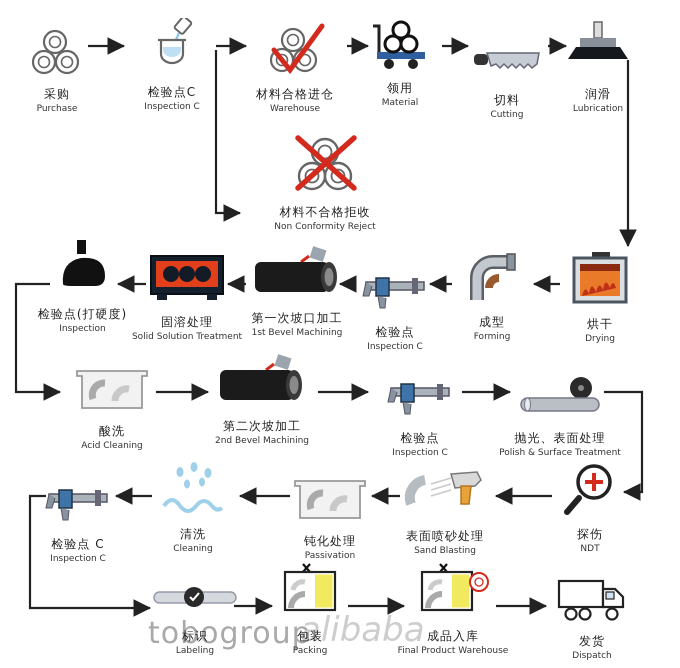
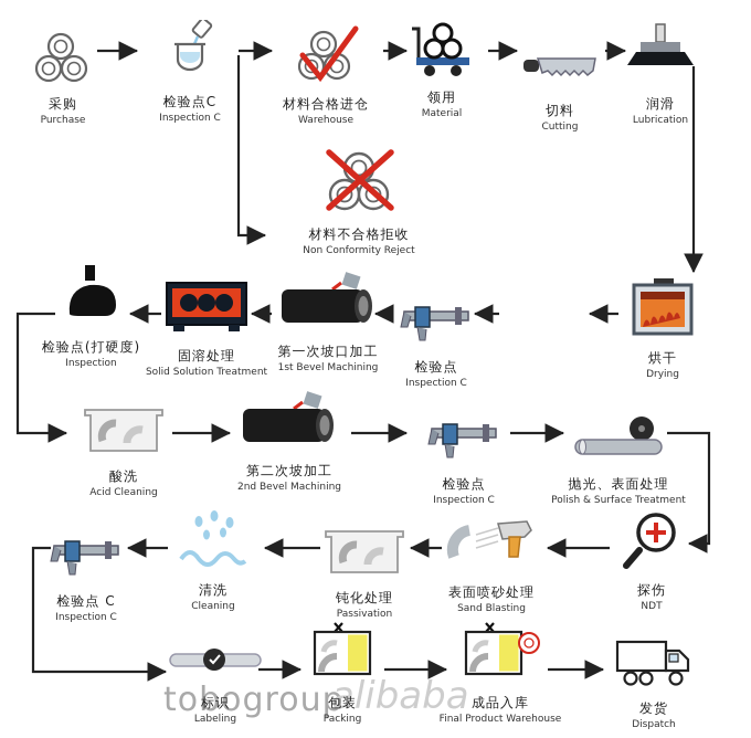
  tobogroup
  alibaba
  采购
  Purchase
  检验点C
  Inspection C
  材料合格进仓
  Warehouse
  领用
  Material
  切料
  Cutting
  润滑
  Lubrication
  材料不合格拒收
  Non Conformity Reject
  烘干
  Drying
- 成型
- Forming
  检验点
  Inspection C
  第一次坡口加工
  1st Bevel Machining
  固溶处理
  Solid Solution Treatment
  检验点(打硬度)
  Inspection
  酸洗
  Acid Cleaning
  第二次坡加工
  2nd Bevel Machining
  检验点
  Inspection C
  抛光、表面处理
  Polish & Surface Treatment
  探伤
  NDT
  表面喷砂处理
  Sand Blasting
  钝化处理
  Passivation
  清洗
  Cleaning
  检验点 C
  Inspection C
  标识
  Labeling
  包装
  Packing
  成品入库
  Final Product Warehouse
  发货
  Dispatch
